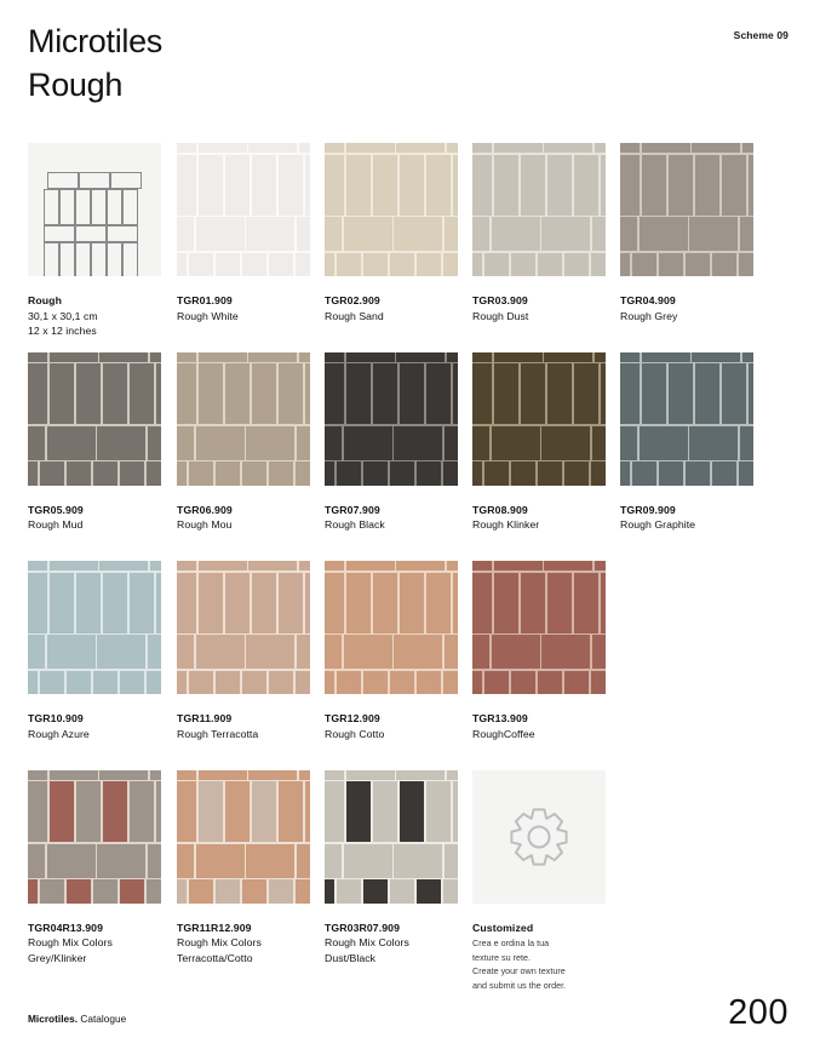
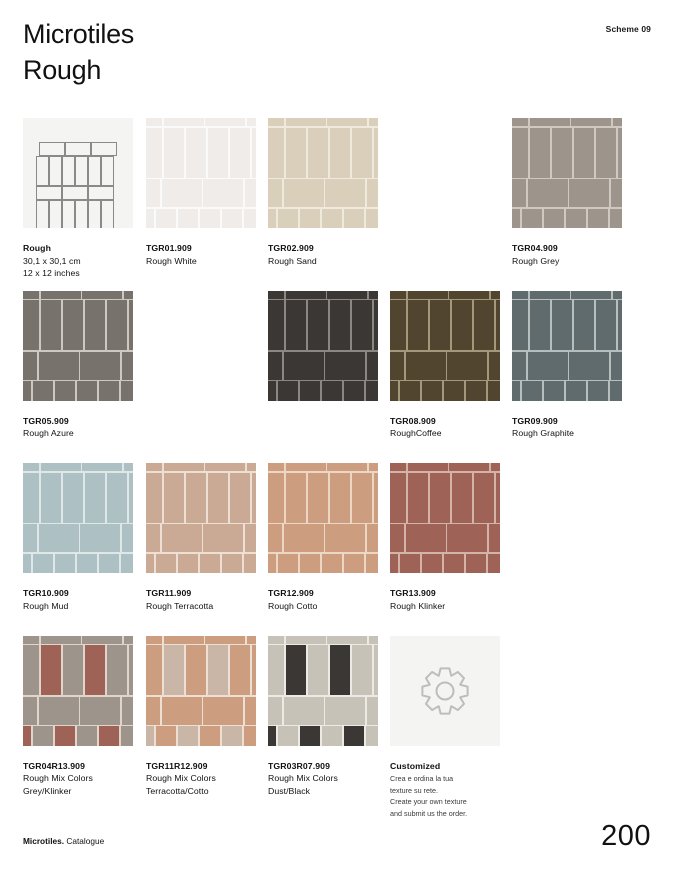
  Microtiles
  Rough
  Scheme 09
  Rough
  30,1 x 30,1 cm
  12 x 12 inches
  TGR01.909
  Rough White
  TGR02.909
  Rough Sand
- TGR03.909
- Rough Dust
  TGR04.909
  Rough Grey
  TGR05.909
- Rough Mud
+ Rough Azure
- TGR06.909
- Rough Mou
- TGR07.909
- Rough Black
  TGR08.909
- Rough Klinker
+ RoughCoffee
  TGR09.909
  Rough Graphite
  TGR10.909
- Rough Azure
+ Rough Mud
  TGR11.909
  Rough Terracotta
  TGR12.909
  Rough Cotto
  TGR13.909
- RoughCoffee
+ Rough Klinker
  TGR04R13.909
  Rough Mix Colors
  Grey/Klinker
  TGR11R12.909
  Rough Mix Colors
  Terracotta/Cotto
  TGR03R07.909
  Rough Mix Colors
  Dust/Black
  Customized
  Crea e ordina la tua
  texture su rete.
  Create your own texture
  and submit us the order.
  Microtiles. Catalogue
  200
